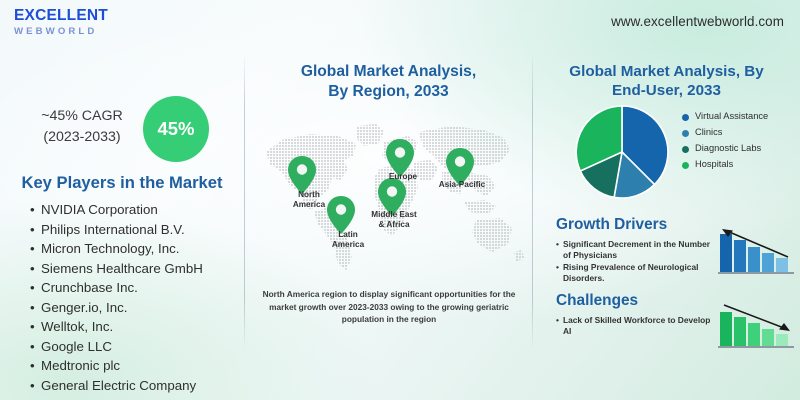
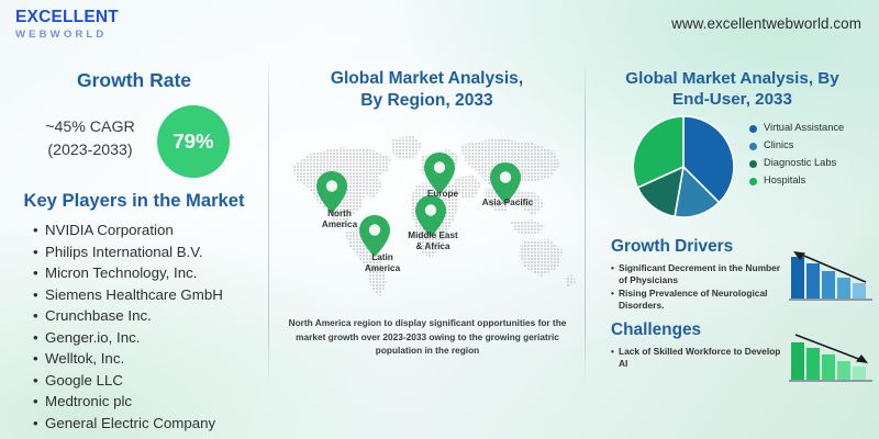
  EXCELLENT
  WEBWORLD
  www.excellentwebworld.com
+ Growth Rate
  ~45% CAGR
  (2023-2033)
- 45%
+ 79%
  Key Players in the Market
  NVIDIA Corporation
  Philips International B.V.
  Micron Technology, Inc.
  Siemens Healthcare GmbH
  Crunchbase Inc.
  Genger.io, Inc.
  Welltok, Inc.
  Google LLC
  Medtronic plc
  General Electric Company
  Global Market Analysis,
  By Region, 2033
  North
  America
  Latin
  America
  Europe
  Middle East
  & Africa
  Asia-Pacific
  North America region to display significant opportunities for the market growth over 2023-2033 owing to the growing geriatric population in the region
  Global Market Analysis, By
  End-User, 2033
  Virtual Assistance
  Clinics
  Diagnostic Labs
  Hospitals
  Growth Drivers
  Significant Decrement in the Number of Physicians
  Rising Prevalence of Neurological Disorders.
  Challenges
  Lack of Skilled Workforce to Develop AI
